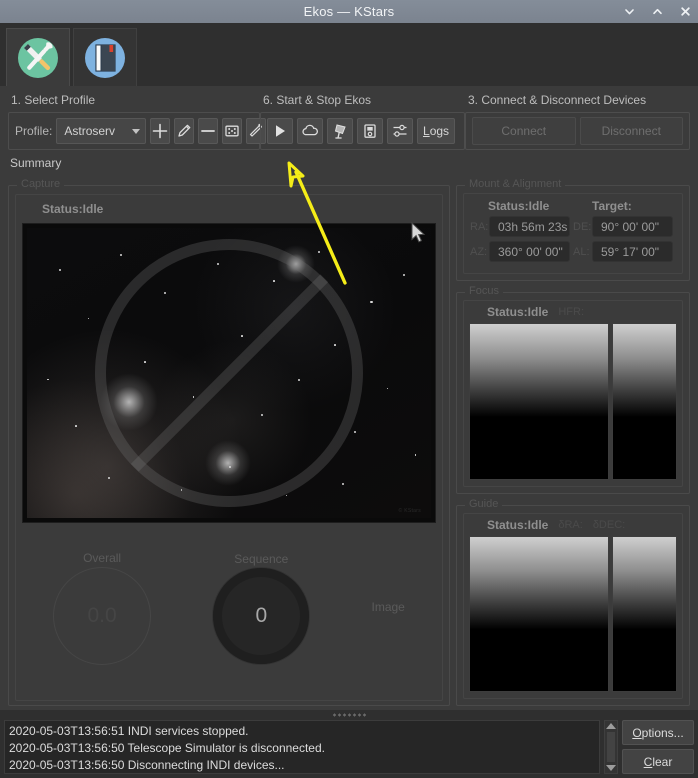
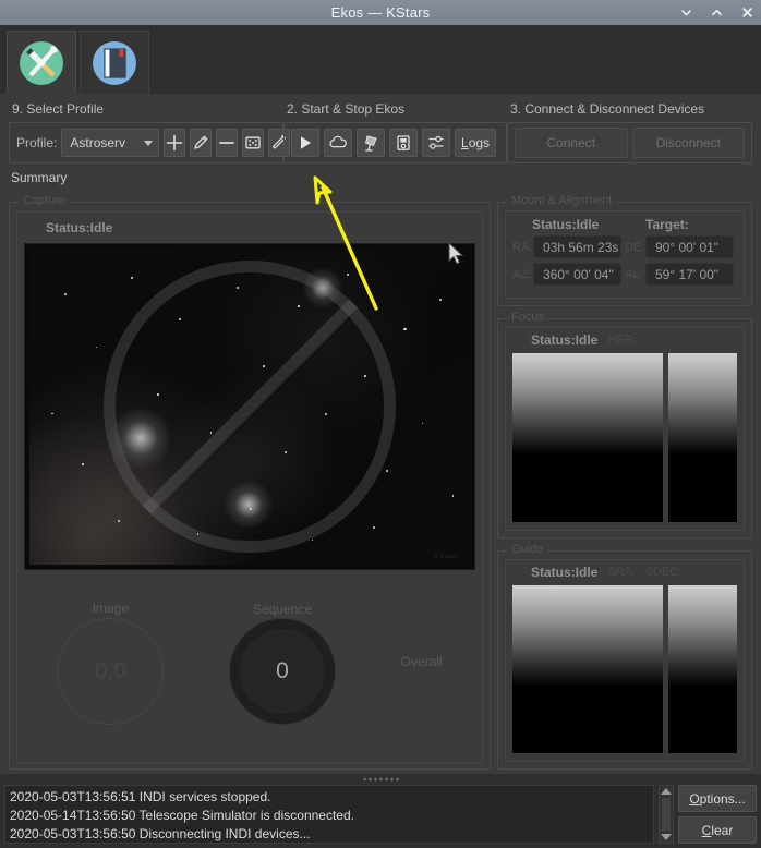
  Ekos — KStars
- 1. Select Profile
+ 9. Select Profile
  Profile:
  Astroserv
- 6. Start & Stop Ekos
+ 2. Start & Stop Ekos
  Logs
  3. Connect & Disconnect Devices
  Connect
  Disconnect
  Summary
  Capture
  Status:Idle
- Overall
+ Image
  Sequence
  0
- Image
+ Overall
  Mount & Alignment
  Status:Idle
  Target:
  03h 56m 23s
- 90° 00' 00"
+ 90° 00' 01"
- 360° 00' 00"
+ 360° 00' 04"
  59° 17' 00"
  Focus
  Status:Idle
  Guide
  Status:Idle
  2020-05-03T13:56:51 INDI services stopped.
- 2020-05-03T13:56:50 Telescope Simulator is disconnected.
+ 2020-05-14T13:56:50 Telescope Simulator is disconnected.
  2020-05-03T13:56:50 Disconnecting INDI devices...
  Options...
  Clear
